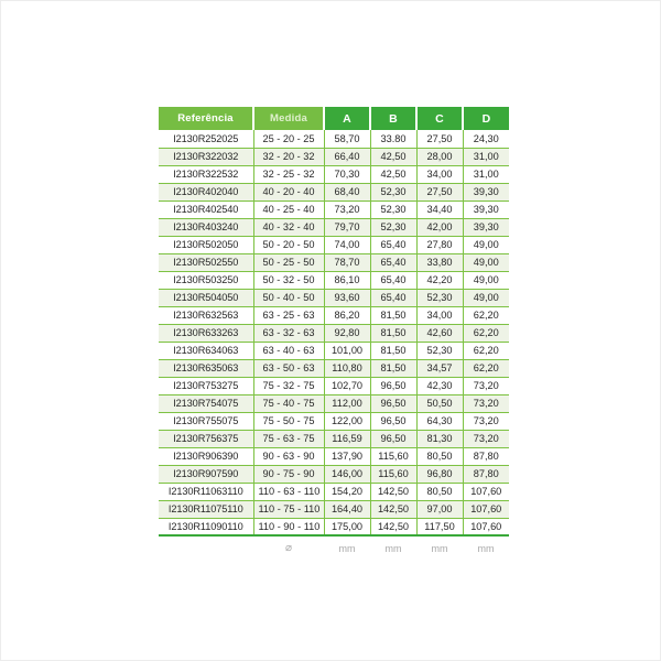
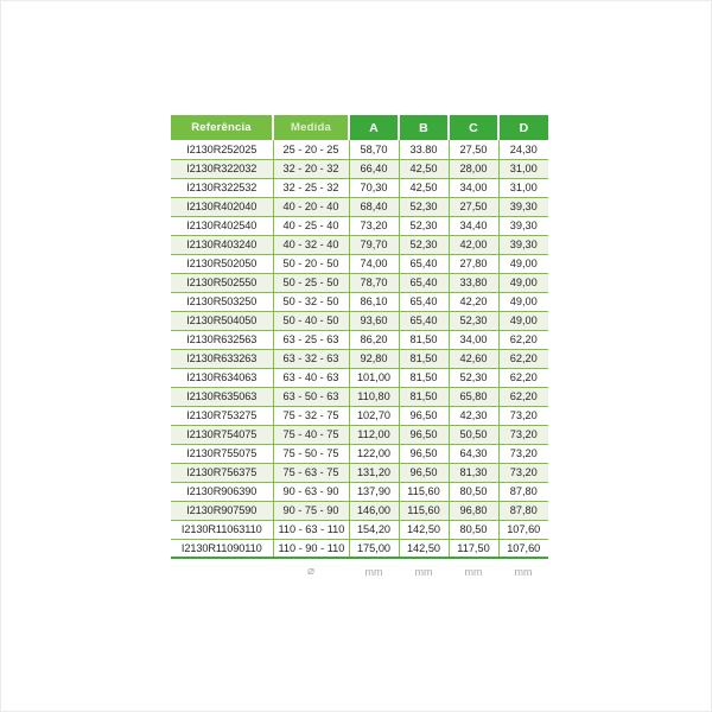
  Referência	Medida	A	B	C	D
  I2130R252025	25 - 20 - 25	58,70	33.80	27,50	24,30
  I2130R322032	32 - 20 - 32	66,40	42,50	28,00	31,00
  I2130R322532	32 - 25 - 32	70,30	42,50	34,00	31,00
  I2130R402040	40 - 20 - 40	68,40	52,30	27,50	39,30
  I2130R402540	40 - 25 - 40	73,20	52,30	34,40	39,30
  I2130R403240	40 - 32 - 40	79,70	52,30	42,00	39,30
  I2130R502050	50 - 20 - 50	74,00	65,40	27,80	49,00
  I2130R502550	50 - 25 - 50	78,70	65,40	33,80	49,00
  I2130R503250	50 - 32 - 50	86,10	65,40	42,20	49,00
  I2130R504050	50 - 40 - 50	93,60	65,40	52,30	49,00
  I2130R632563	63 - 25 - 63	86,20	81,50	34,00	62,20
  I2130R633263	63 - 32 - 63	92,80	81,50	42,60	62,20
  I2130R634063	63 - 40 - 63	101,00	81,50	52,30	62,20
- I2130R635063	63 - 50 - 63	110,80	81,50	34,57	62,20
+ I2130R635063	63 - 50 - 63	110,80	81,50	65,80	62,20
  I2130R753275	75 - 32 - 75	102,70	96,50	42,30	73,20
  I2130R754075	75 - 40 - 75	112,00	96,50	50,50	73,20
  I2130R755075	75 - 50 - 75	122,00	96,50	64,30	73,20
- I2130R756375	75 - 63 - 75	116,59	96,50	81,30	73,20
+ I2130R756375	75 - 63 - 75	131,20	96,50	81,30	73,20
  I2130R906390	90 - 63 - 90	137,90	115,60	80,50	87,80
  I2130R907590	90 - 75 - 90	146,00	115,60	96,80	87,80
  I2130R11063110	110 - 63 - 110	154,20	142,50	80,50	107,60
- I2130R11075110	110 - 75 - 110	164,40	142,50	97,00	107,60
  I2130R11090110	110 - 90 - 110	175,00	142,50	117,50	107,60
  	⌀	mm	mm	mm	mm
